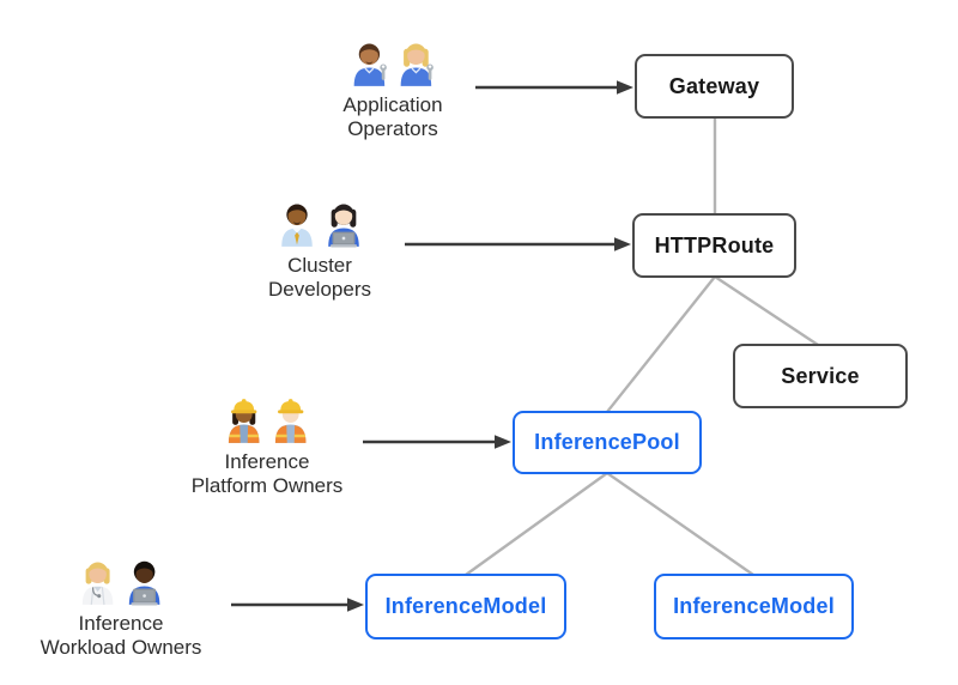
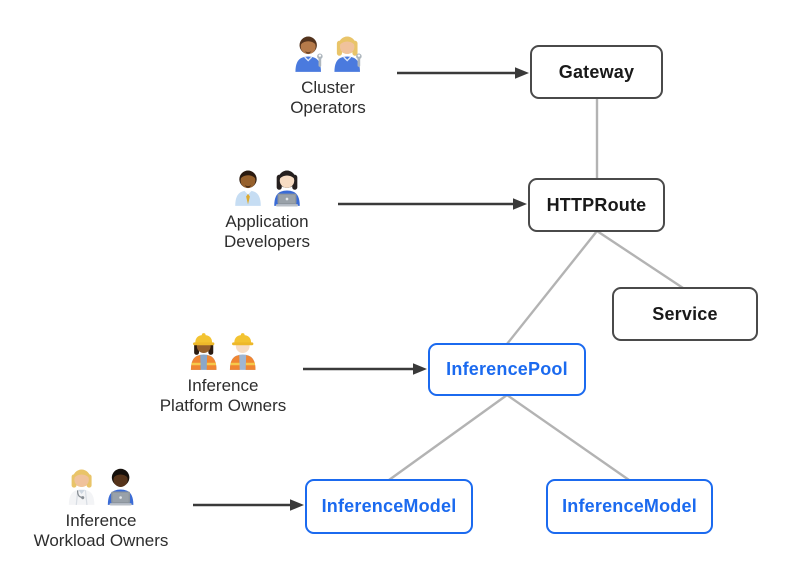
  Gateway
  HTTPRoute
  Service
  InferencePool
  InferenceModel
  InferenceModel
- Application
+ Cluster
  Operators
- Cluster
+ Application
  Developers
  Inference
  Platform Owners
  Inference
  Workload Owners
